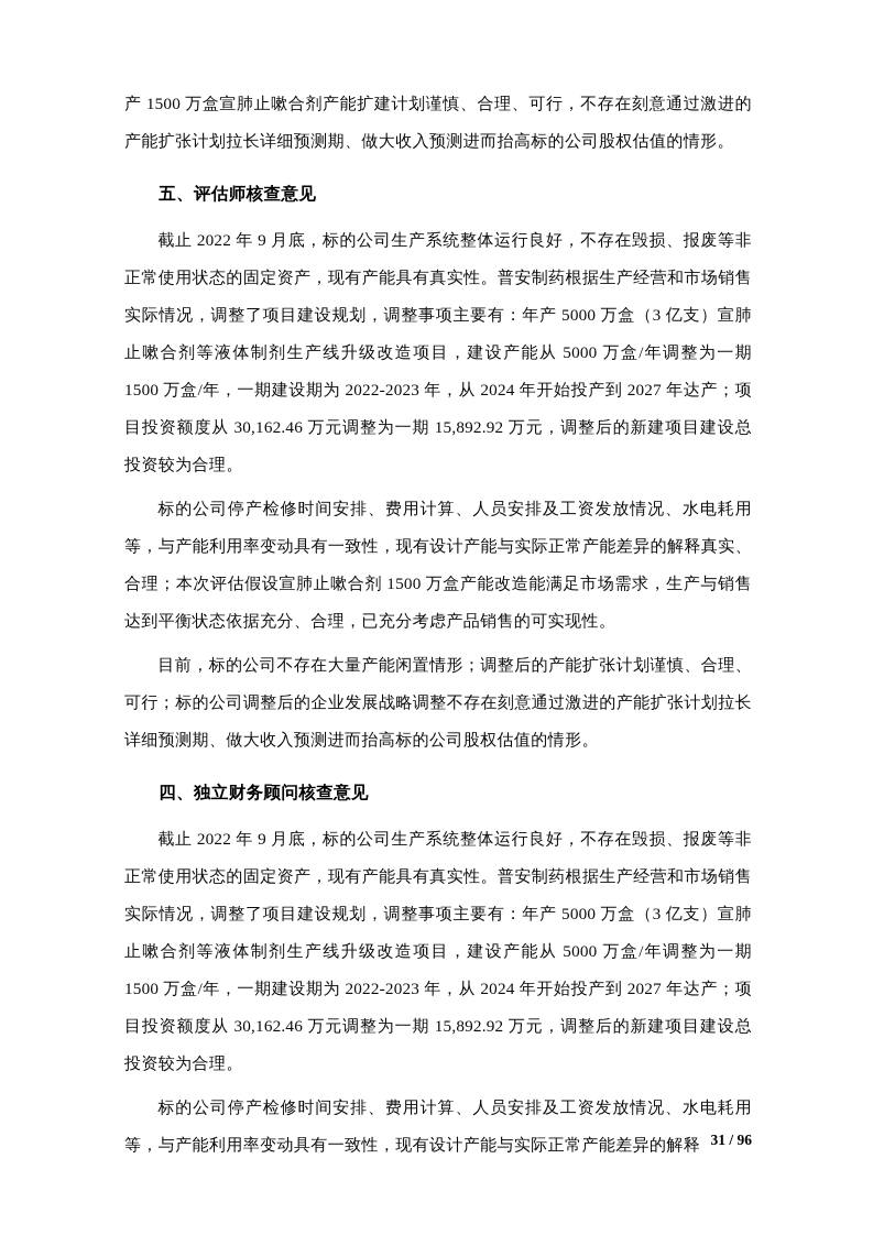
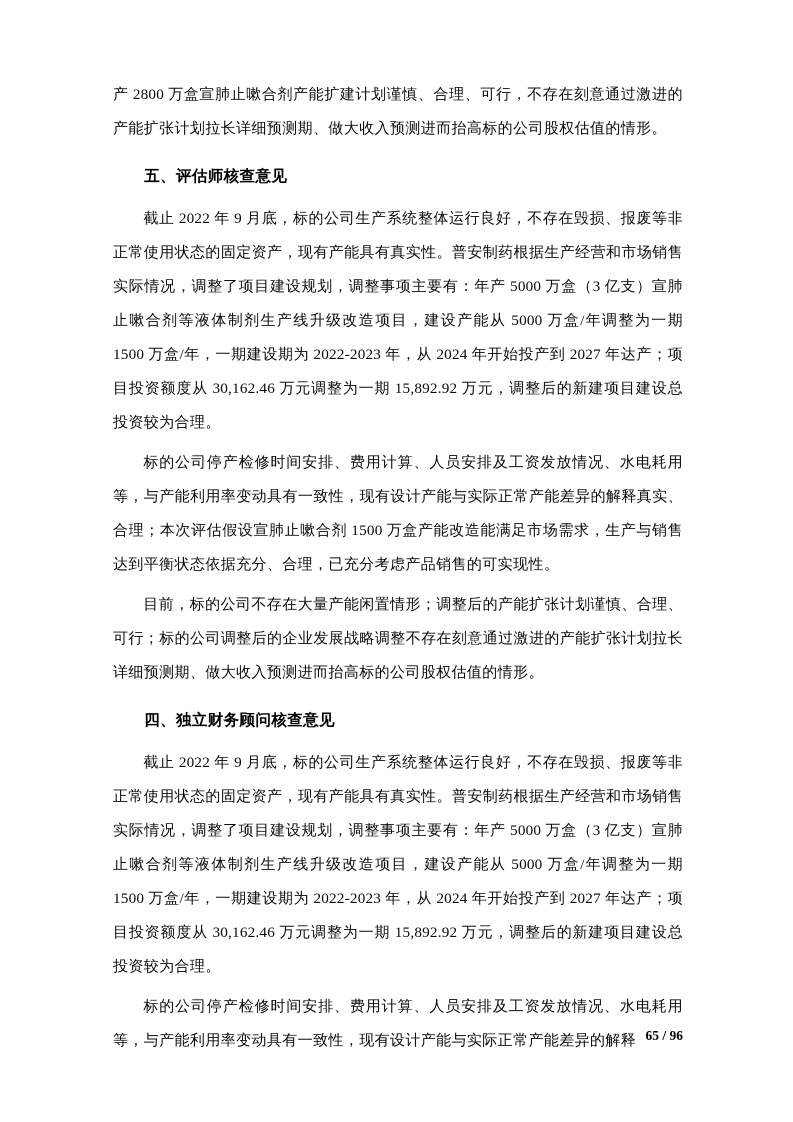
- 产 1500 万盒宣肺止嗽合剂产能扩建计划谨慎、合理、可行，不存在刻意通过激进的产能扩张计划拉长详细预测期、做大收入预测进而抬高标的公司股权估值的情形。
+ 产 2800 万盒宣肺止嗽合剂产能扩建计划谨慎、合理、可行，不存在刻意通过激进的产能扩张计划拉长详细预测期、做大收入预测进而抬高标的公司股权估值的情形。
  五、评估师核查意见
  截止 2022 年 9 月底，标的公司生产系统整体运行良好，不存在毁损、报废等非正常使用状态的固定资产，现有产能具有真实性。普安制药根据生产经营和市场销售实际情况，调整了项目建设规划，调整事项主要有：年产 5000 万盒（3 亿支）宣肺止嗽合剂等液体制剂生产线升级改造项目，建设产能从 5000 万盒/年调整为一期 1500 万盒/年，一期建设期为 2022-2023 年，从 2024 年开始投产到 2027 年达产；项目投资额度从 30,162.46 万元调整为一期 15,892.92 万元，调整后的新建项目建设总投资较为合理。
  标的公司停产检修时间安排、费用计算、人员安排及工资发放情况、水电耗用等，与产能利用率变动具有一致性，现有设计产能与实际正常产能差异的解释真实、合理；本次评估假设宣肺止嗽合剂 1500 万盒产能改造能满足市场需求，生产与销售达到平衡状态依据充分、合理，已充分考虑产品销售的可实现性。
  目前，标的公司不存在大量产能闲置情形；调整后的产能扩张计划谨慎、合理、可行；标的公司调整后的企业发展战略调整不存在刻意通过激进的产能扩张计划拉长详细预测期、做大收入预测进而抬高标的公司股权估值的情形。
  四、独立财务顾问核查意见
  截止 2022 年 9 月底，标的公司生产系统整体运行良好，不存在毁损、报废等非正常使用状态的固定资产，现有产能具有真实性。普安制药根据生产经营和市场销售实际情况，调整了项目建设规划，调整事项主要有：年产 5000 万盒（3 亿支）宣肺止嗽合剂等液体制剂生产线升级改造项目，建设产能从 5000 万盒/年调整为一期 1500 万盒/年，一期建设期为 2022-2023 年，从 2024 年开始投产到 2027 年达产；项目投资额度从 30,162.46 万元调整为一期 15,892.92 万元，调整后的新建项目建设总投资较为合理。
  标的公司停产检修时间安排、费用计算、人员安排及工资发放情况、水电耗用等，与产能利用率变动具有一致性，现有设计产能与实际正常产能差异的解释
- 31 / 96
+ 65 / 96
